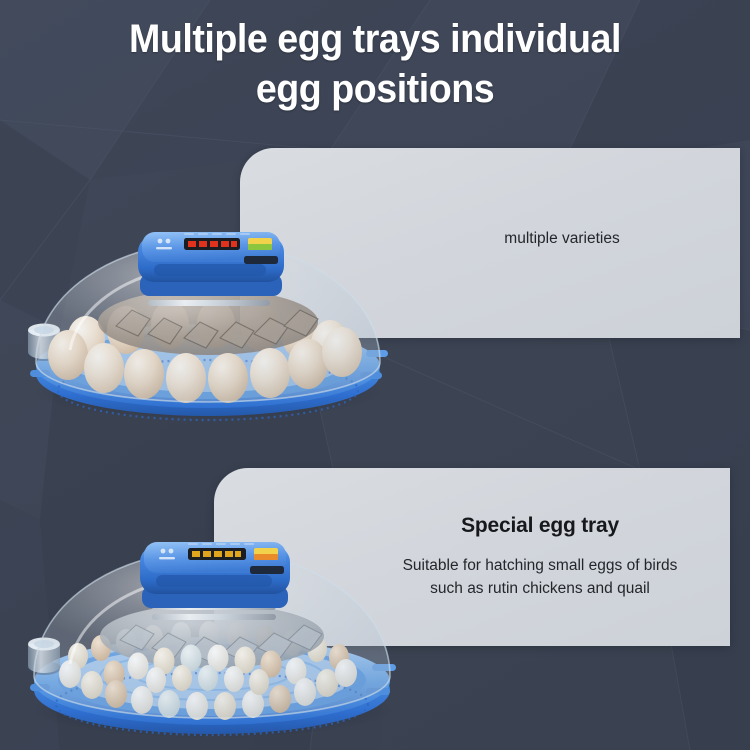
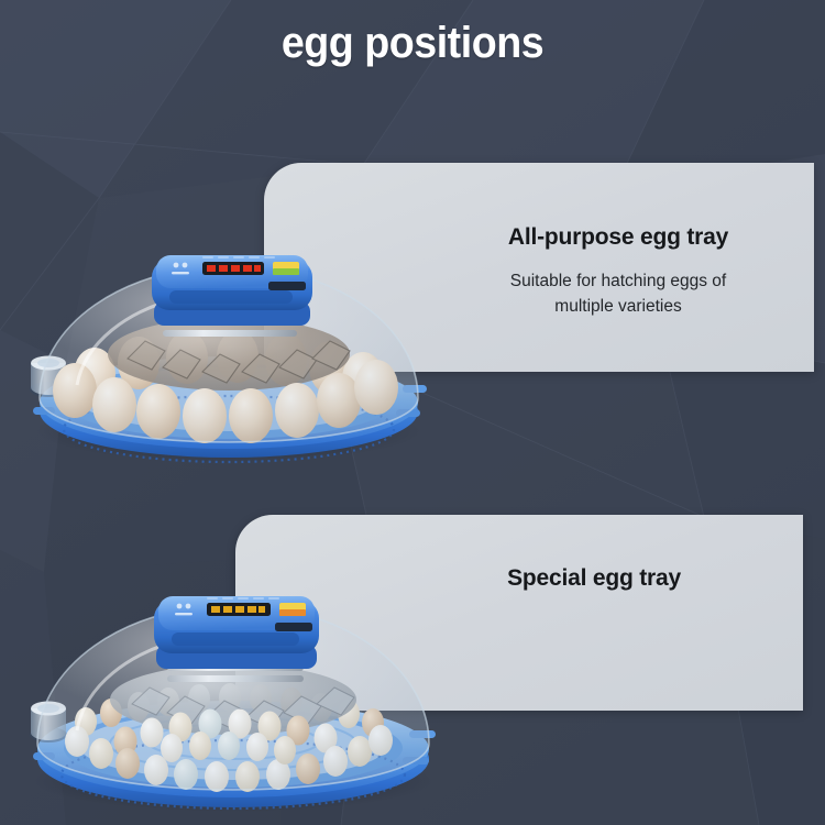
- Multiple egg trays individual
  egg positions
+ All-purpose egg tray
+ Suitable for hatching eggs of
  multiple varieties
  Special egg tray
- Suitable for hatching small eggs of birds
- such as rutin chickens and quail
